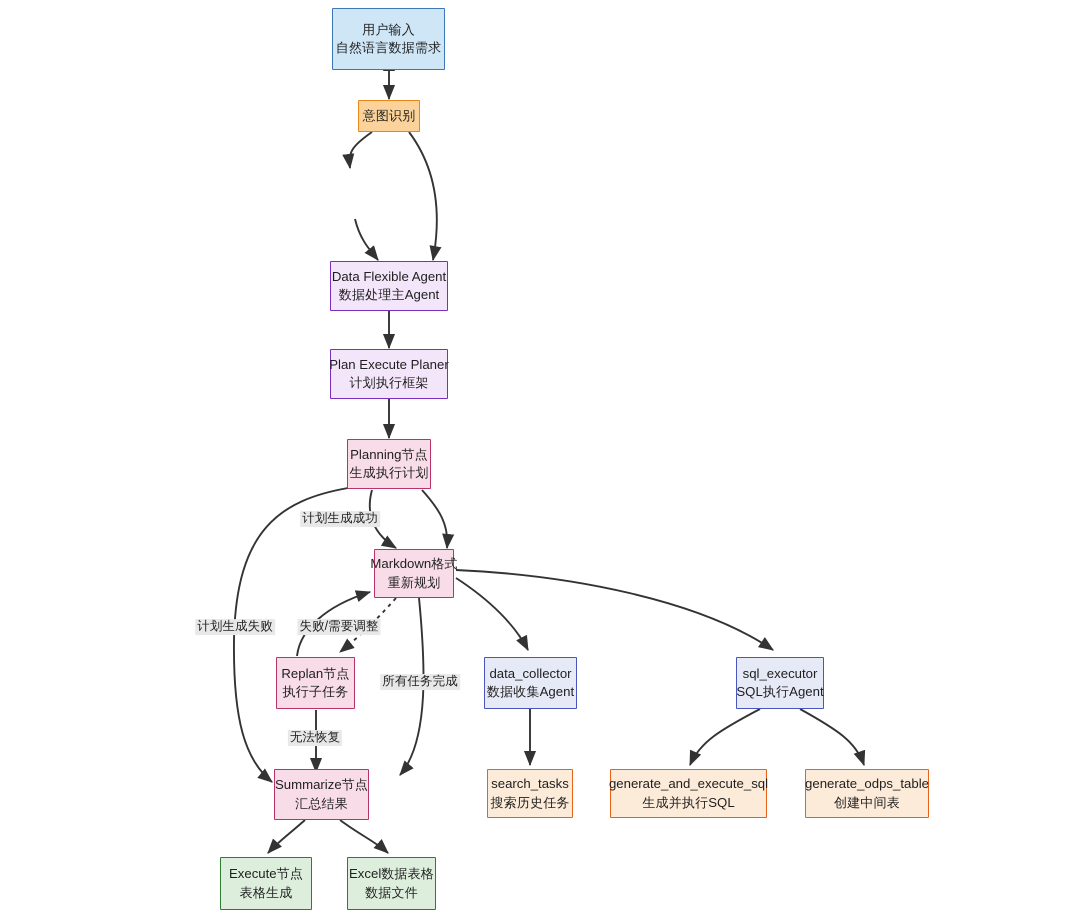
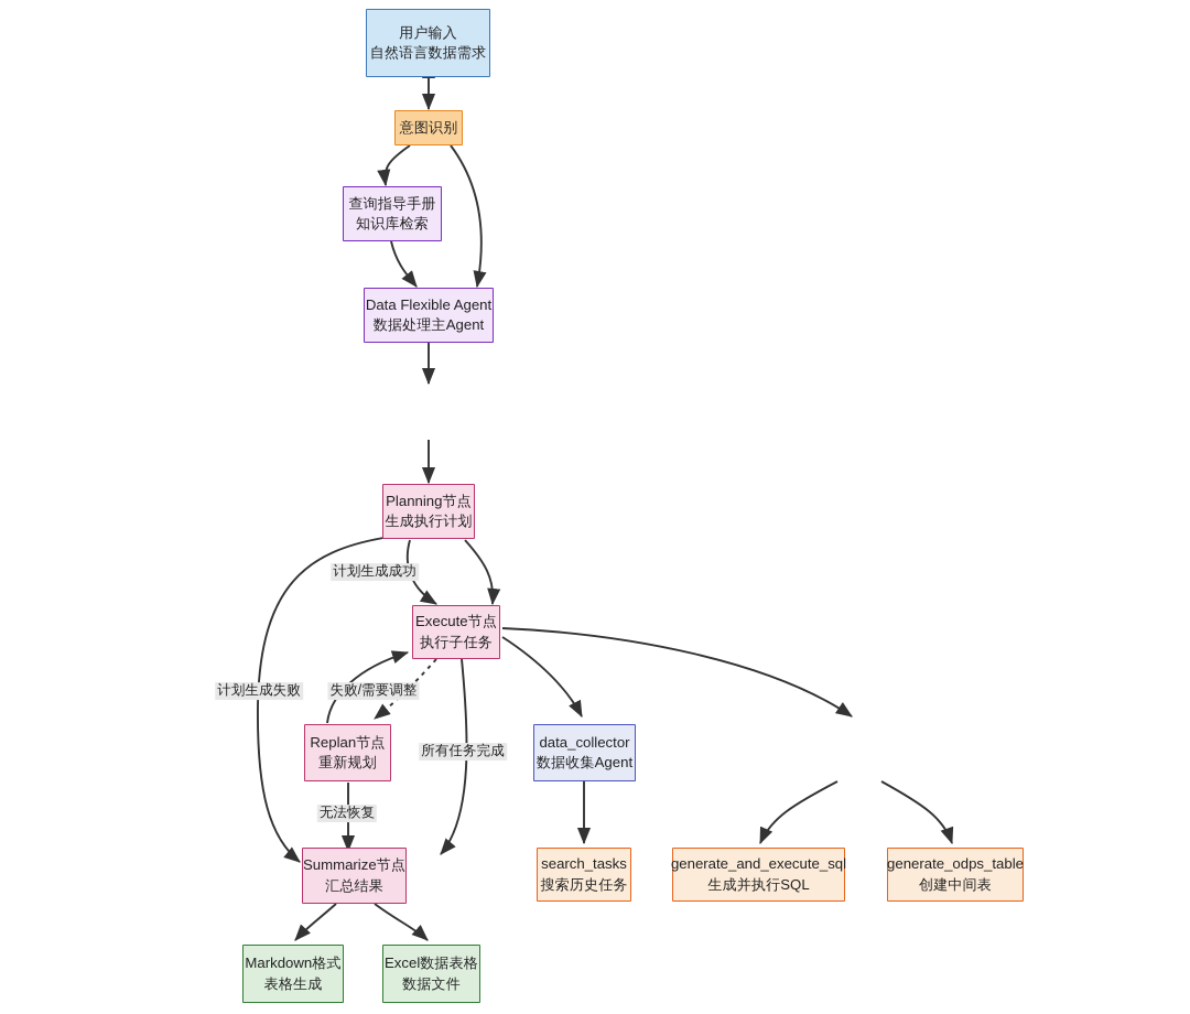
  用户输入
  自然语言数据需求
  意图识别
+ 查询指导手册
+ 知识库检索
  Data Flexible Agent
  数据处理主Agent
- Plan Execute Planer
- 计划执行框架
  Planning节点
  生成执行计划
- Markdown格式
+ Execute节点
- 重新规划
+ 执行子任务
  Replan节点
- 执行子任务
+ 重新规划
  Summarize节点
  汇总结果
  data_collector
  数据收集Agent
- sql_executor
- SQL执行Agent
  search_tasks
  搜索历史任务
  generate_and_execute_sql
  生成并执行SQL
  generate_odps_table
  创建中间表
- Execute节点
+ Markdown格式
  表格生成
  Excel数据表格
  数据文件
  计划生成成功
  计划生成失败
  失败/需要调整
  所有任务完成
  无法恢复
